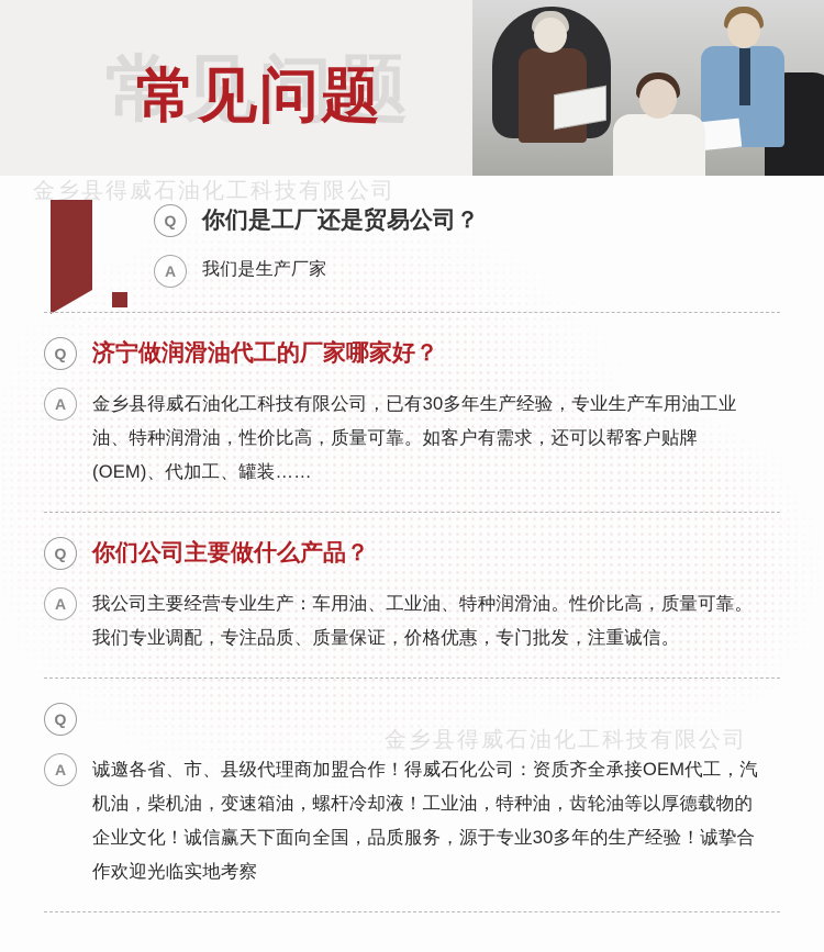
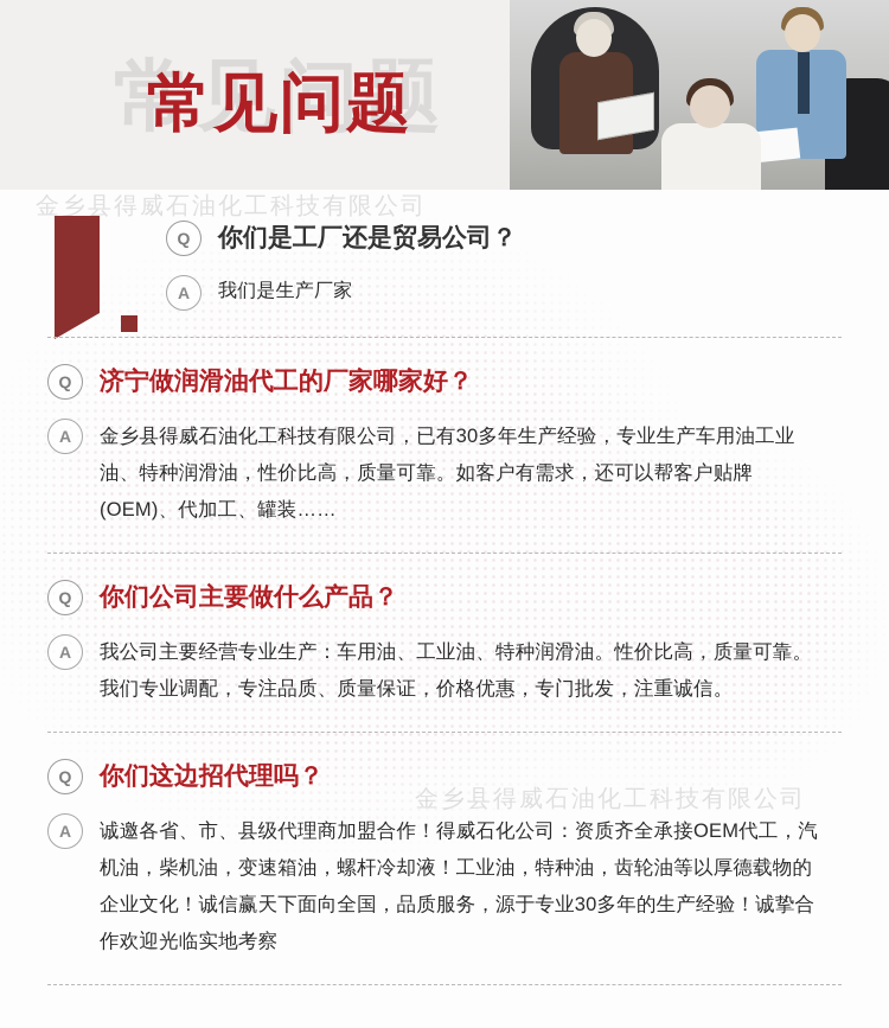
  常见问题
  常见问题
  金乡县得威石油化工科技有限公司
  金乡县得威石油化工科技有限公司
  Q
  你们是工厂还是贸易公司？
  A
  我们是生产厂家
  Q
  济宁做润滑油代工的厂家哪家好？
  A
  金乡县得威石油化工科技有限公司，已有30多年生产经验，专业生产车用油工业油、特种润滑油，性价比高，质量可靠。如客户有需求，还可以帮客户贴牌(OEM)、代加工、罐装……
  Q
  你们公司主要做什么产品？
  A
  我公司主要经营专业生产：车用油、工业油、特种润滑油。性价比高，质量可靠。我们专业调配，专注品质、质量保证，价格优惠，专门批发，注重诚信。
  Q
+ 你们这边招代理吗？
  A
  诚邀各省、市、县级代理商加盟合作！得威石化公司：资质齐全承接OEM代工，汽机油，柴机油，变速箱油，螺杆冷却液！工业油，特种油，齿轮油等以厚德载物的企业文化！诚信赢天下面向全国，品质服务，源于专业30多年的生产经验！诚挚合作欢迎光临实地考察
